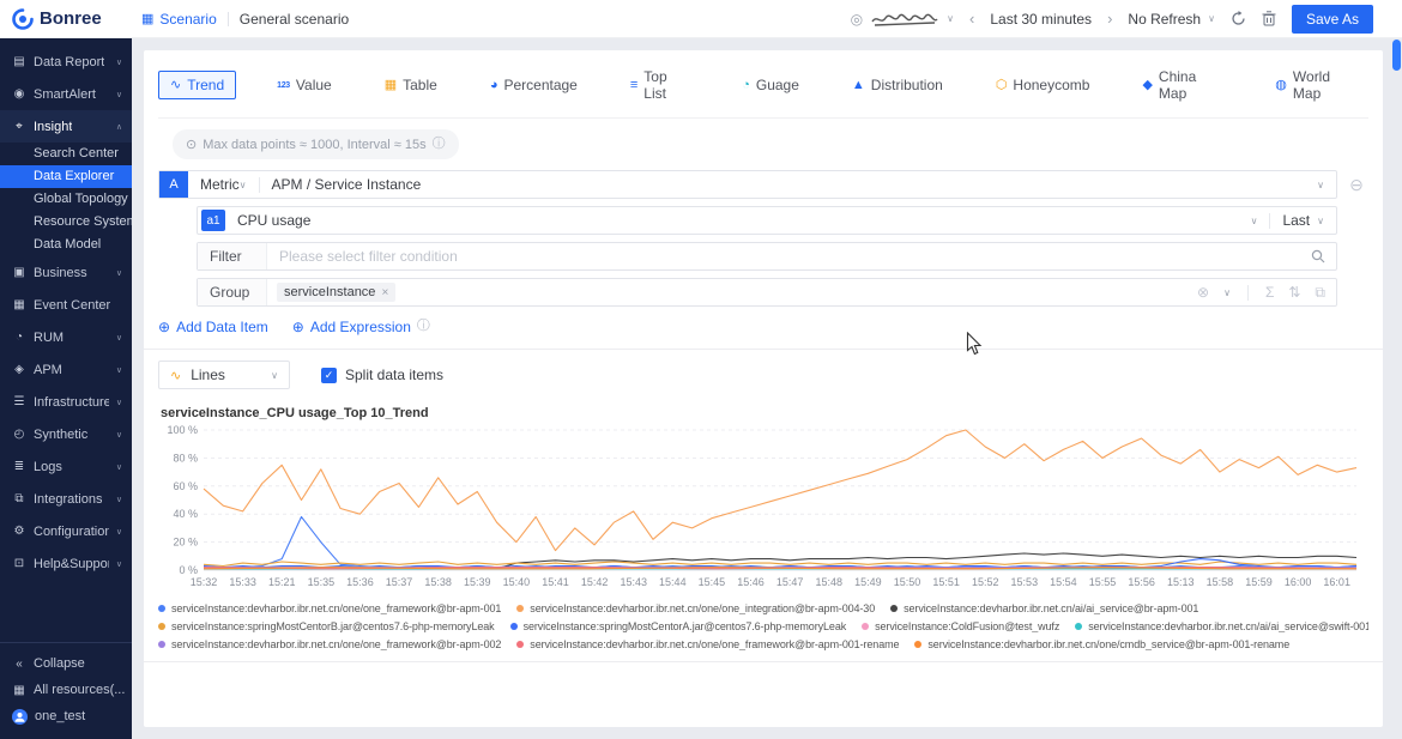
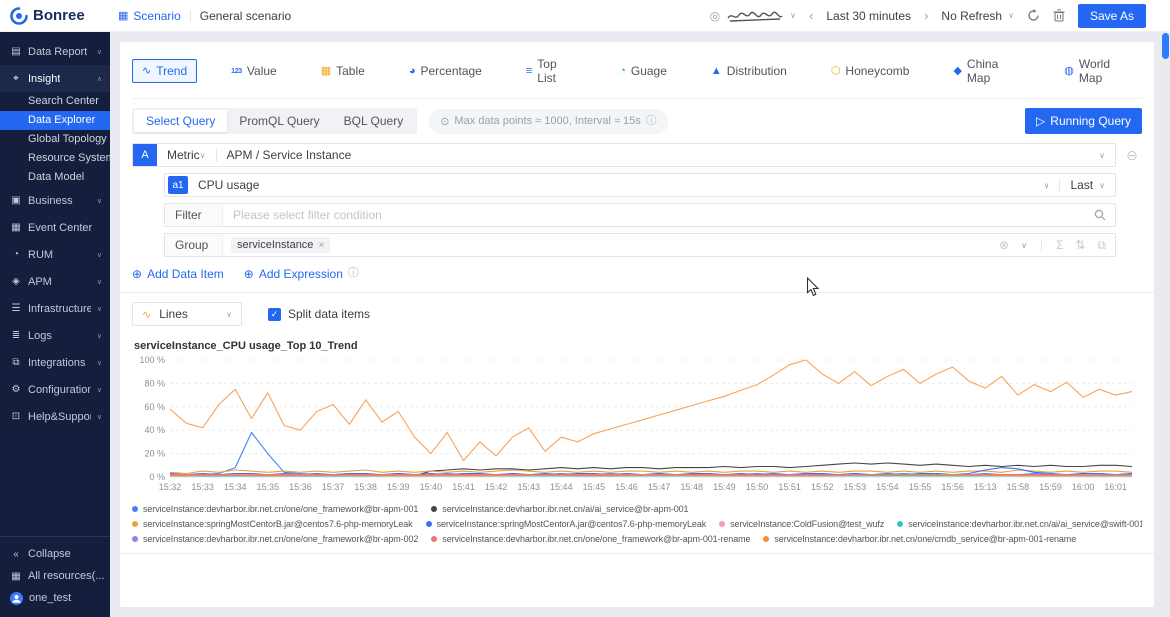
  Bonree
  ▦
  Scenario
  General scenario
  ◎
  ∨
  ‹
  Last 30 minutes
  ›
  No Refresh
  ∨
  Save As
  ▤
  Data Report
- ◉
- SmartAlert
  ⌖
  Insight
  Search Center
  Data Explorer
  Global Topology
  Resource Syste
  Data Model
  ▣
  Business
  ▦
  Event Center
  ◔
  RUM
  ◈
  APM
  ☰
  Infrastructure
- ◴
- Synthetic
  ≣
  Logs
  ⧉
  Integrations
  ⚙
  Configuration
  ⊡
  Help&Suppo
  «
  Collapse
  ▦
  All resources(...
  one_test
  ∿
  Trend
  Value
  ▦
  Table
  ◕
  Percentage
  ≡
  Top List
  ◔
  Guage
  ▲
  Distribution
  ⬡
  Honeycomb
  ◆
  China Map
  ◍
  World Map
+ Select Query
+ PromQL Query
+ BQL Query
  ⊙
  Max data points ≈ 1000, Interval ≈ 15s
  ⓘ
+ ▷
+ Running Query
  A
  Metric
  ∨
  APM / Service Instance
  ∨
  ⊖
  a1
  CPU usage
  ∨
  Last
  ∨
  Filter
  Please select filter condition
  Group
  serviceInstance
  ×
  ⊗
  ∨
  Σ
  ⇅
  ⧉
  ⊕
  Add Data Item
  ⊕
  Add Expression
  ⓘ
  ∿
  Lines
  ∨
  ✓
  Split data items
  serviceInstance_CPU usage_Top 10_Trend
  0 %
  20 %
  40 %
  60 %
  80 %
  100 %
  15:32
  15:33
- 15:21
+ 15:34
  15:35
  15:36
  15:37
  15:38
  15:39
  15:40
  15:41
  15:42
  15:43
  15:44
  15:45
  15:46
  15:47
  15:48
  15:49
  15:50
  15:51
  15:52
  15:53
  15:54
  15:55
  15:56
  15:13
  15:58
  15:59
  16:00
  16:01
  serviceInstance:devharbor.ibr.net.cn/one/one_framework@br-apm-001
- serviceInstance:devharbor.ibr.net.cn/one/one_integration@br-apm-004-30
  serviceInstance:devharbor.ibr.net.cn/ai/ai_service@br-apm-001
  serviceInstance:springMostCentorB.jar@centos7.6-php-memoryLeak
  serviceInstance:springMostCentorA.jar@centos7.6-php-memoryLeak
  serviceInstance:ColdFusion@test_wufz
  serviceInstance:devharbor.ibr.net.cn/ai/ai_service@swift-001
  serviceInstance:devharbor.ibr.net.cn/one/one_framework@br-apm-002
  serviceInstance:devharbor.ibr.net.cn/one/one_framework@br-apm-001-rename
  serviceInstance:devharbor.ibr.net.cn/one/cmdb_service@br-apm-001-rename
